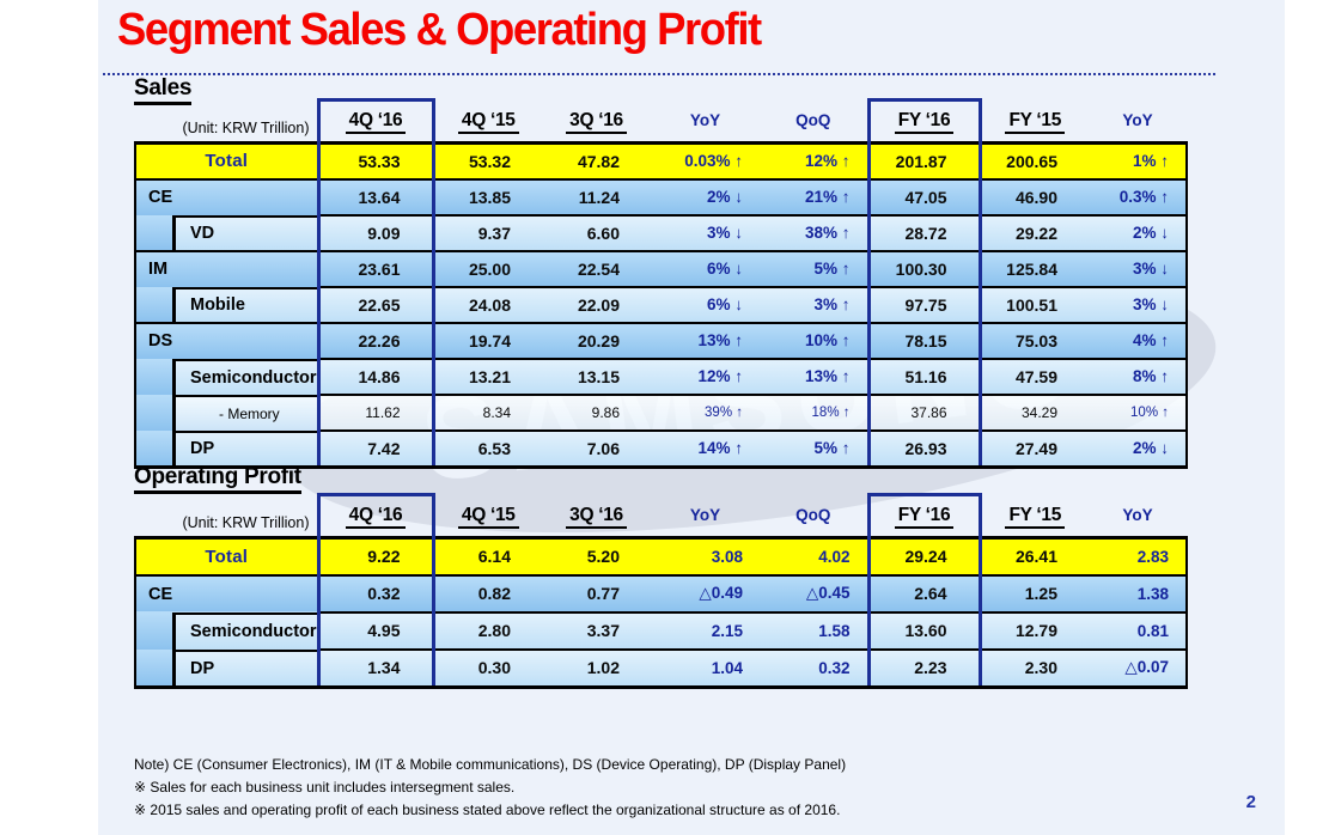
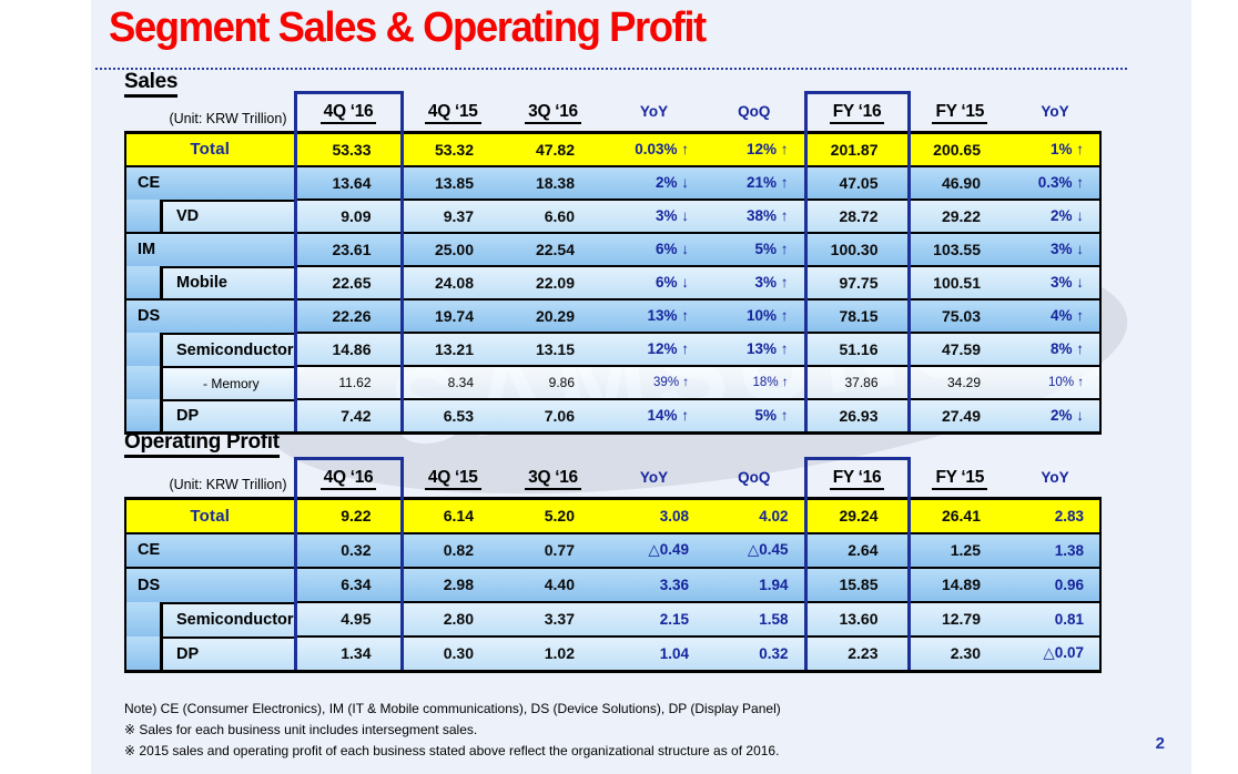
  Segment Sales & Operating Profit
  Sales
  (Unit: KRW Trillion)	4Q ‘16	4Q ‘15	3Q ‘16	YoY	QoQ	FY ‘16	FY ‘15	YoY
  Total	53.33	53.32	47.82	0.03% ↑	12% ↑	201.87	200.65	1% ↑
- CE	13.64	13.85	11.24	2% ↓	21% ↑	47.05	46.90	0.3% ↑
+ CE	13.64	13.85	18.38	2% ↓	21% ↑	47.05	46.90	0.3% ↑
  VD	9.09	9.37	6.60	3% ↓	38% ↑	28.72	29.22	2% ↓
- IM	23.61	25.00	22.54	6% ↓	5% ↑	100.30	125.84	3% ↓
+ IM	23.61	25.00	22.54	6% ↓	5% ↑	100.30	103.55	3% ↓
  Mobile	22.65	24.08	22.09	6% ↓	3% ↑	97.75	100.51	3% ↓
  DS	22.26	19.74	20.29	13% ↑	10% ↑	78.15	75.03	4% ↑
  Semiconductor	14.86	13.21	13.15	12% ↑	13% ↑	51.16	47.59	8% ↑
  - Memory	11.62	8.34	9.86	39% ↑	18% ↑	37.86	34.29	10% ↑
  DP	7.42	6.53	7.06	14% ↑	5% ↑	26.93	27.49	2% ↓
  Operating Profit
  (Unit: KRW Trillion)	4Q ‘16	4Q ‘15	3Q ‘16	YoY	QoQ	FY ‘16	FY ‘15	YoY
  Total	9.22	6.14	5.20	3.08	4.02	29.24	26.41	2.83
  CE	0.32	0.82	0.77	△0.49	△0.45	2.64	1.25	1.38
+ DS	6.34	2.98	4.40	3.36	1.94	15.85	14.89	0.96
  Semiconductor	4.95	2.80	3.37	2.15	1.58	13.60	12.79	0.81
  DP	1.34	0.30	1.02	1.04	0.32	2.23	2.30	△0.07
- Note) CE (Consumer Electronics), IM (IT & Mobile communications), DS (Device Operating), DP (Display Panel)
+ Note) CE (Consumer Electronics), IM (IT & Mobile communications), DS (Device Solutions), DP (Display Panel)
  ※ Sales for each business unit includes intersegment sales.
  ※ 2015 sales and operating profit of each business stated above reflect the organizational structure as of 2016.
  2
